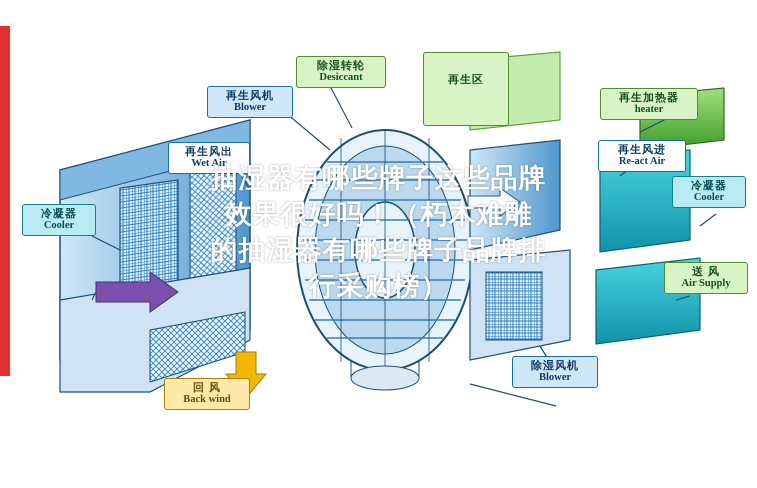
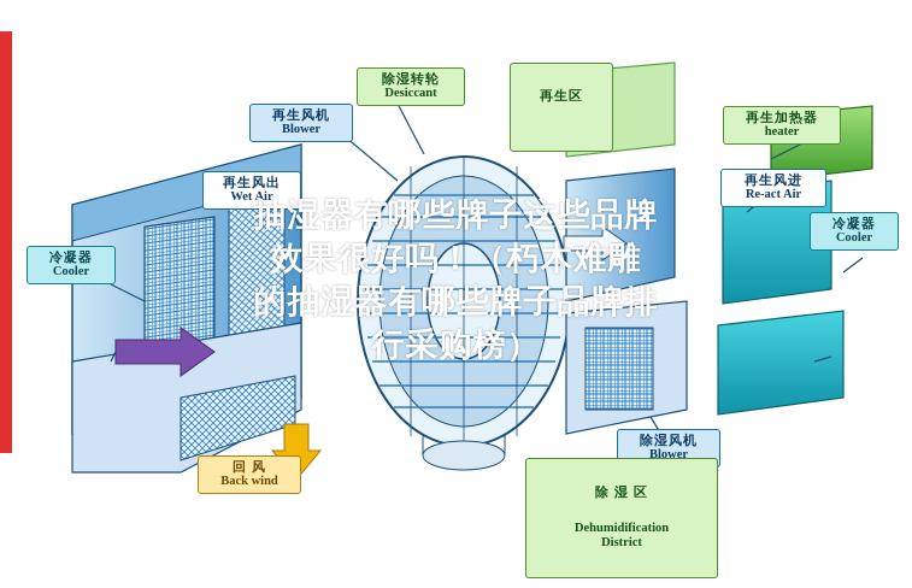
  除湿转轮
  Desiccant
  再生区
  再生风机
  Blower
  再生加热器
  heater
  再生风出
  Wet Air
  再生风进
  Re-act Air
  冷凝器
  Cooler
  冷凝器
  Cooler
- 送 风
- Air Supply
  除湿风机
  Blower
  回 风
  Back wind
+ 除 湿 区
+ Dehumidification
+ District
  抽湿器有哪些牌子这些品牌
  效果很好吗！（朽木难雕
  的抽湿器有哪些牌子品牌排
  行采购榜）
